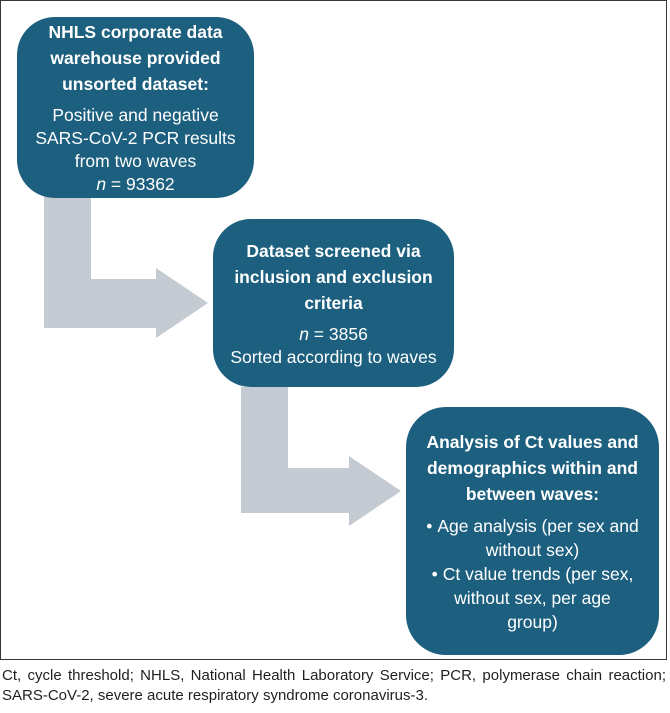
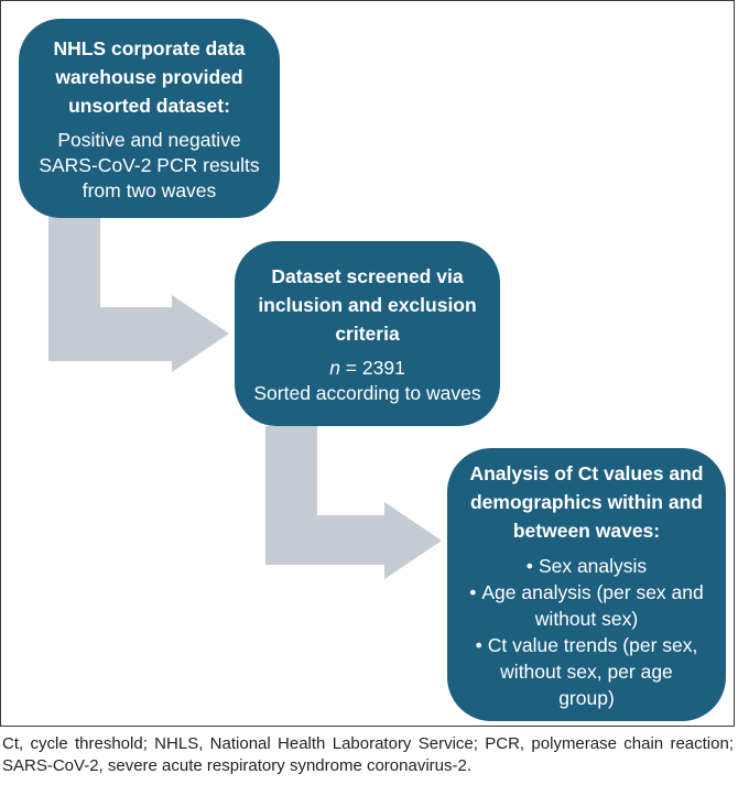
  NHLS corporate data
  warehouse provided
  unsorted dataset:
  Positive and negative
  SARS-CoV-2 PCR results
  from two waves
- n = 93362
  Dataset screened via
  inclusion and exclusion
  criteria
- n = 3856
+ n = 2391
  Sorted according to waves
  Analysis of Ct values and
  demographics within and
  between waves:
+ • Sex analysis
  • Age analysis (per sex and
  without sex)
  • Ct value trends (per sex,
  without sex, per age
  group)
- Ct, cycle threshold; NHLS, National Health Laboratory Service; PCR, polymerase chain reaction; SARS-CoV-2, severe acute respiratory syndrome coronavirus-3.
+ Ct, cycle threshold; NHLS, National Health Laboratory Service; PCR, polymerase chain reaction; SARS-CoV-2, severe acute respiratory syndrome coronavirus-2.
